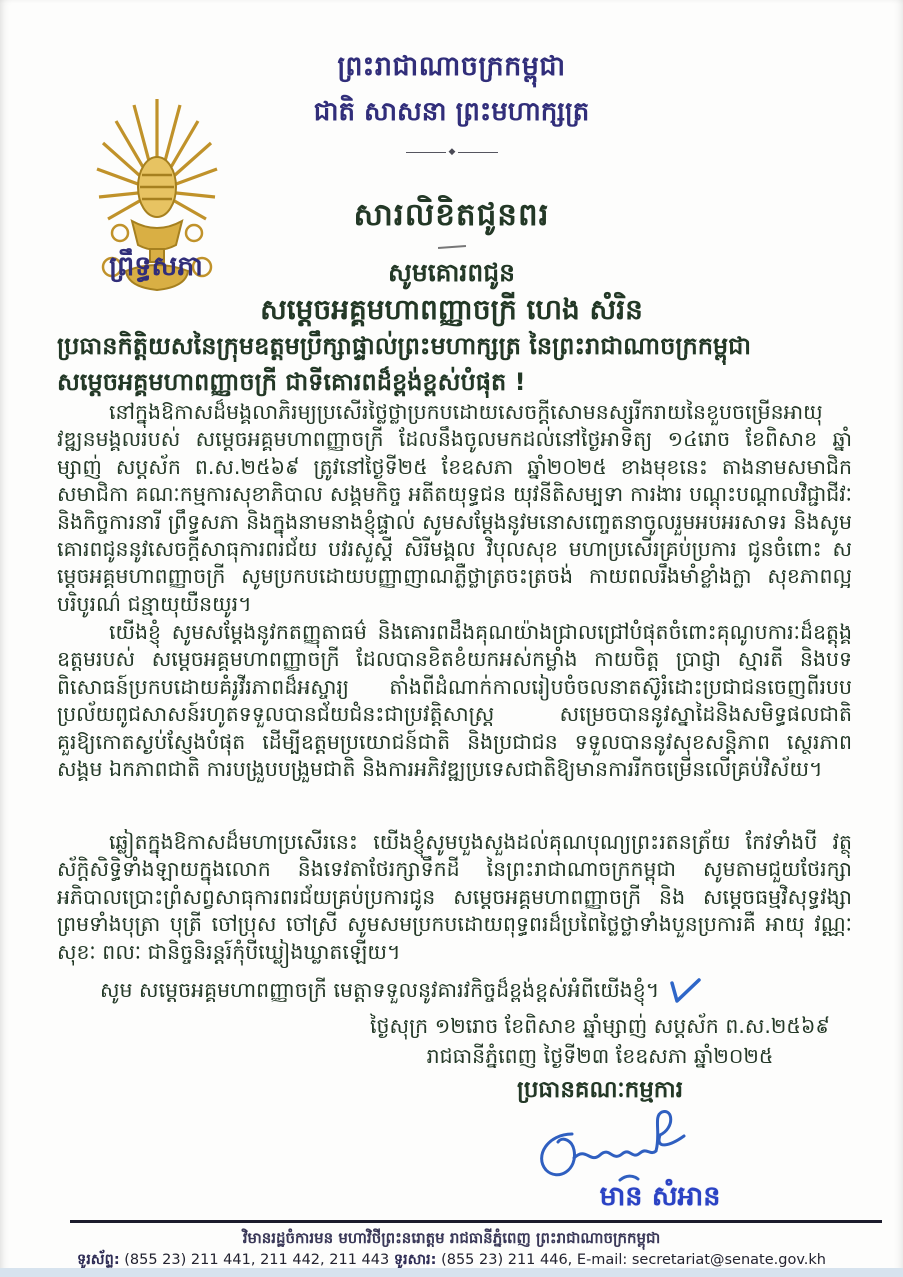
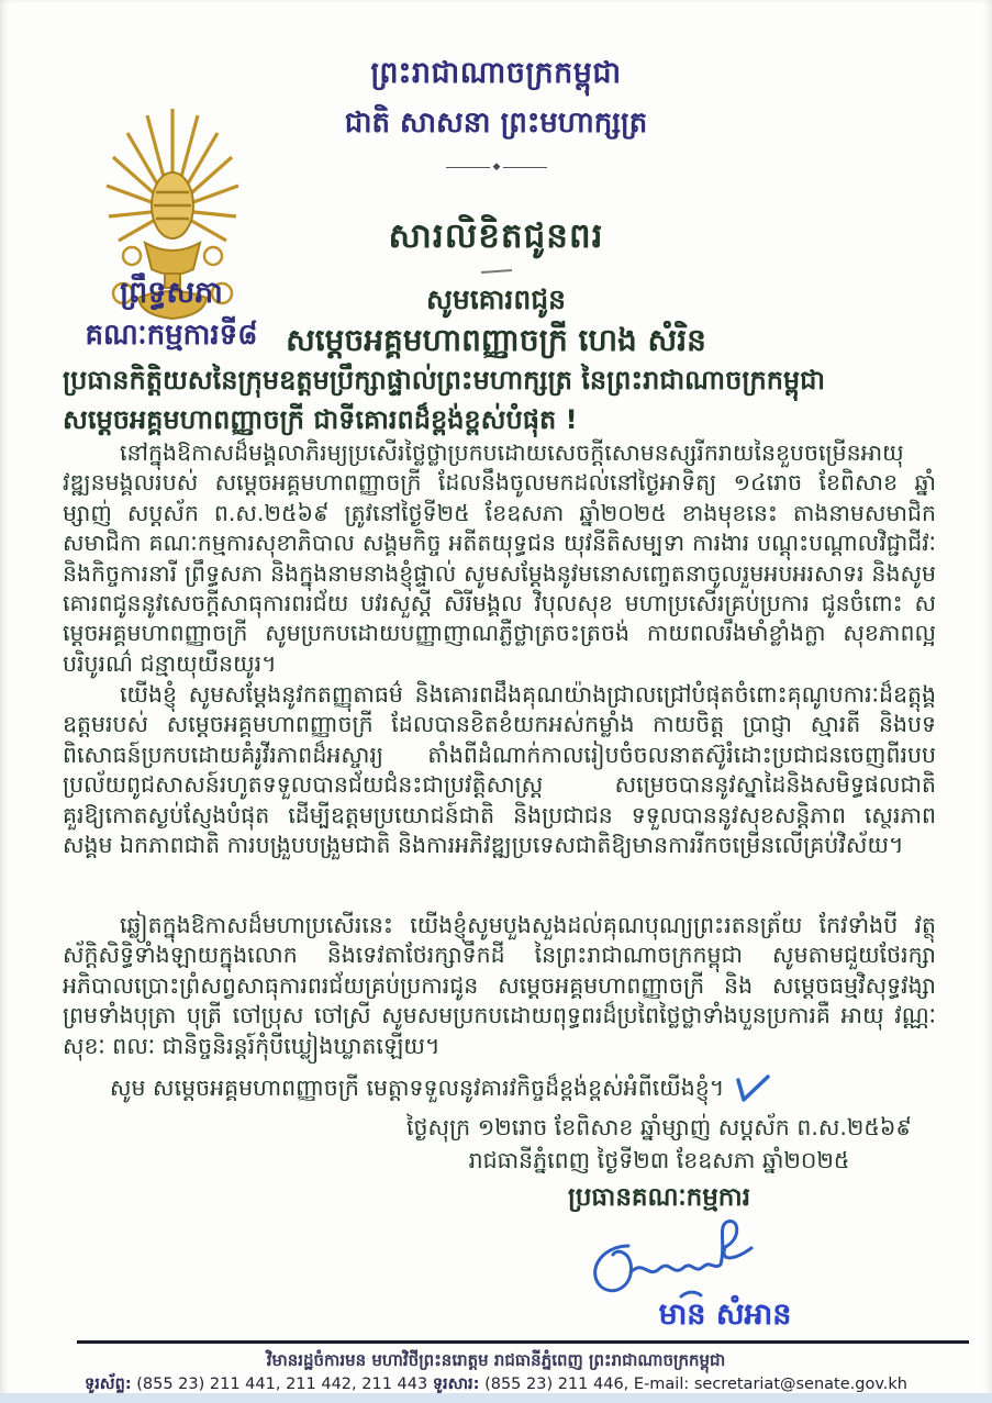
  ព្រះរាជាណាចក្រកម្ពុជា
  ជាតិ សាសនា ព្រះមហាក្សត្រ
  ◆
  ព្រឹទ្ធសភា
+ គណៈកម្មការទី៨
  សារលិខិតជូនពរ
  សូមគោរពជូន
  សម្តេចអគ្គមហាពញ្ញាចក្រី ហេង សំរិន
  ប្រធានកិត្តិយសនៃក្រុមឧត្តមប្រឹក្សាផ្ទាល់ព្រះមហាក្សត្រ នៃព្រះរាជាណាចក្រកម្ពុជា
  សម្តេចអគ្គមហាពញ្ញាចក្រី ជាទីគោរពដ៏ខ្ពង់ខ្ពស់បំផុត !
  នៅក្នុងឱកាសដ៏មង្គលាភិរម្យប្រសើរថ្លៃថ្លាប្រកបដោយសេចក្តីសោមនស្សរីករាយនៃខួបចម្រើនអាយុវឌ្ឍនមង្គលរបស់ សម្តេចអគ្គមហាពញ្ញាចក្រី ដែលនឹងចូលមកដល់នៅថ្ងៃអាទិត្យ ១៤រោច ខែពិសាខ ឆ្នាំម្សាញ់ សប្តស័ក ព.ស.២៥៦៩ ត្រូវនៅថ្ងៃទី២៥ ខែឧសភា ឆ្នាំ២០២៥ ខាងមុខនេះ តាងនាមសមាជិក សមាជិកា គណៈកម្មការសុខាភិបាល សង្គមកិច្ច អតីតយុទ្ធជន យុវនីតិសម្បទា ការងារ បណ្តុះបណ្តាលវិជ្ជាជីវៈ និងកិច្ចការនារី ព្រឹទ្ធសភា និងក្នុងនាមនាងខ្ញុំផ្ទាល់ សូមសម្តែងនូវមនោសញ្ចេតនាចូលរួមអបអរសាទរ និងសូមគោរពជូននូវសេចក្តីសាធុការពរជ័យ បវរសួស្តី សិរីមង្គល វិបុលសុខ មហាប្រសើរគ្រប់ប្រការ ជូនចំពោះ សម្តេចអគ្គមហាពញ្ញាចក្រី សូមប្រកបដោយបញ្ញាញាណភ្លឺថ្លាត្រចះត្រចង់ កាយពលរឹងមាំខ្លាំងក្លា សុខភាពល្អបរិបូរណ៌ ជន្មាយុយឺនយូរ។
  យើងខ្ញុំ សូមសម្តែងនូវកតញ្ញុតាធម៌ និងគោរពដឹងគុណយ៉ាងជ្រាលជ្រៅបំផុតចំពោះគុណូបការៈដ៏ឧត្តុង្គឧត្តមរបស់ សម្តេចអគ្គមហាពញ្ញាចក្រី ដែលបានខិតខំយកអស់កម្លាំង កាយចិត្ត ប្រាជ្ញា ស្មារតី និងបទពិសោធន៍ប្រកបដោយគំរូវីរភាពដ៏អស្ចារ្យ តាំងពីដំណាក់កាលរៀបចំចលនាតស៊ូរំដោះប្រជាជនចេញពីរបបប្រល័យពូជសាសន៍រហូតទទួលបានជ័យជំនះជាប្រវត្តិសាស្រ្ត សម្រេចបាននូវស្នាដៃនិងសមិទ្ធផលជាតិគួរឱ្យកោតស្ងប់ស្ញែងបំផុត ដើម្បីឧត្តមប្រយោជន៍ជាតិ និងប្រជាជន ទទួលបាននូវសុខសន្តិភាព ស្ថេរភាពសង្គម ឯកភាពជាតិ ការបង្រួបបង្រួមជាតិ និងការអភិវឌ្ឍប្រទេសជាតិឱ្យមានការរីកចម្រើនលើគ្រប់វិស័យ។
  ឆ្លៀតក្នុងឱកាសដ៏មហាប្រសើរនេះ យើងខ្ញុំសូមបួងសួងដល់គុណបុណ្យព្រះរតនត្រ័យ កែវទាំងបី វត្ថុស័ក្តិសិទ្ធិទាំងឡាយក្នុងលោក និងទេវតាថែរក្សាទឹកដី នៃព្រះរាជាណាចក្រកម្ពុជា សូមតាមជួយថែរក្សាអភិបាលប្រោះព្រំសព្វសាធុការពរជ័យគ្រប់ប្រការជូន សម្តេចអគ្គមហាពញ្ញាចក្រី និង សម្តេចធម្មវិសុទ្ធវង្សា ព្រមទាំងបុត្រា បុត្រី ចៅប្រុស ចៅស្រី សូមសមប្រកបដោយពុទ្ធពរដ៏ប្រពៃថ្លៃថ្លាទាំងបួនប្រការគឺ អាយុ វណ្ណៈ សុខៈ ពលៈ ជានិច្ចនិរន្តរ៍កុំបីឃ្លៀងឃ្លាតឡើយ។
  សូម សម្តេចអគ្គមហាពញ្ញាចក្រី មេត្តាទទួលនូវគារវកិច្ចដ៏ខ្ពង់ខ្ពស់អំពីយើងខ្ញុំ។
  ថ្ងៃសុក្រ ១២រោច ខែពិសាខ ឆ្នាំម្សាញ់ សប្តស័ក ព.ស.២៥៦៩
  រាជធានីភ្នំពេញ ថ្ងៃទី២៣ ខែឧសភា ឆ្នាំ២០២៥
  ប្រធានគណៈកម្មការ
  មាន​ សំអាន
  វិមានរដ្ឋចំការមន មហាវិថីព្រះនរោត្តម រាជធានីភ្នំពេញ ព្រះរាជាណាចក្រកម្ពុជា
  ទូរស័ព្ទ: (855 23) 211 441, 211 442, 211 443 ទូរសារ: (855 23) 211 446, E-mail: secretariat@senate.gov.kh
